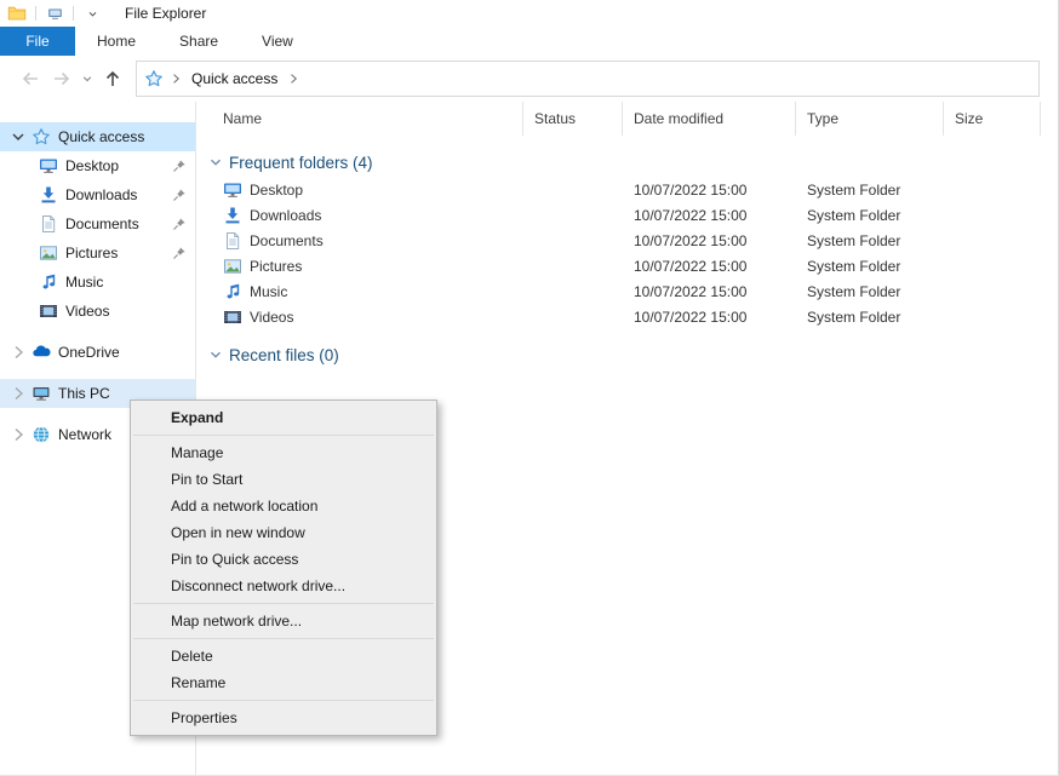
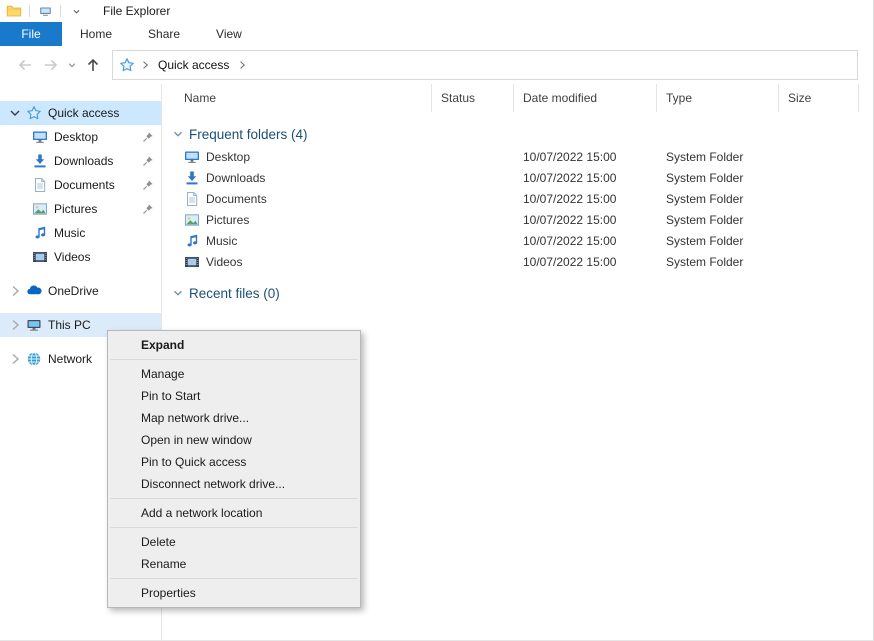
  File Explorer
  File
  Home
  Share
  View
  Quick access
  Quick access
  Desktop
  Downloads
  Documents
  Pictures
  Music
  Videos
  OneDrive
  This PC
  Network
  Name
  Status
  Date modified
  Type
  Size
  Frequent folders (4)
  Desktop
  10/07/2022 15:00
  System Folder
  Downloads
  10/07/2022 15:00
  System Folder
  Documents
  10/07/2022 15:00
  System Folder
  Pictures
  10/07/2022 15:00
  System Folder
  Music
  10/07/2022 15:00
  System Folder
  Videos
  10/07/2022 15:00
  System Folder
  Recent files (0)
  Expand
  Manage
  Pin to Start
- Add a network location
+ Map network drive...
  Open in new window
  Pin to Quick access
  Disconnect network drive...
- Map network drive...
+ Add a network location
  Delete
  Rename
  Properties
